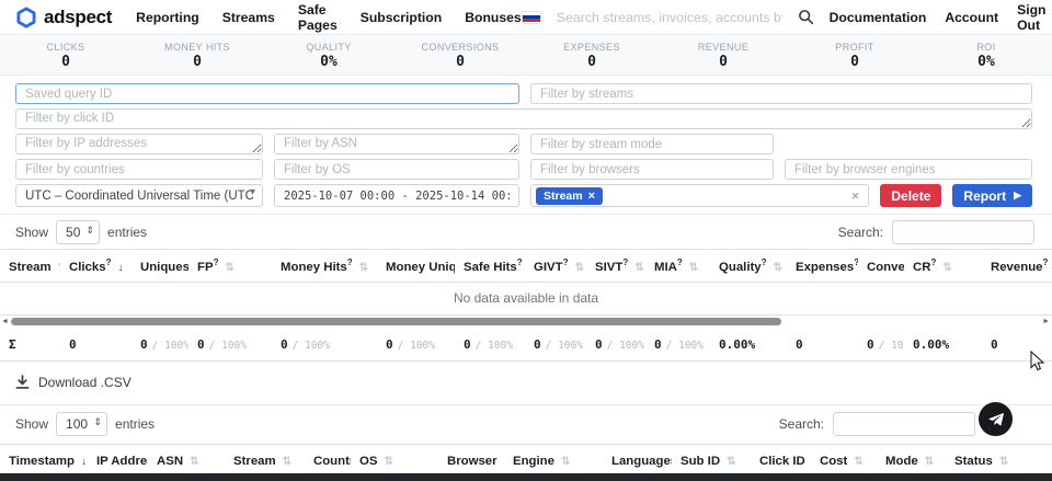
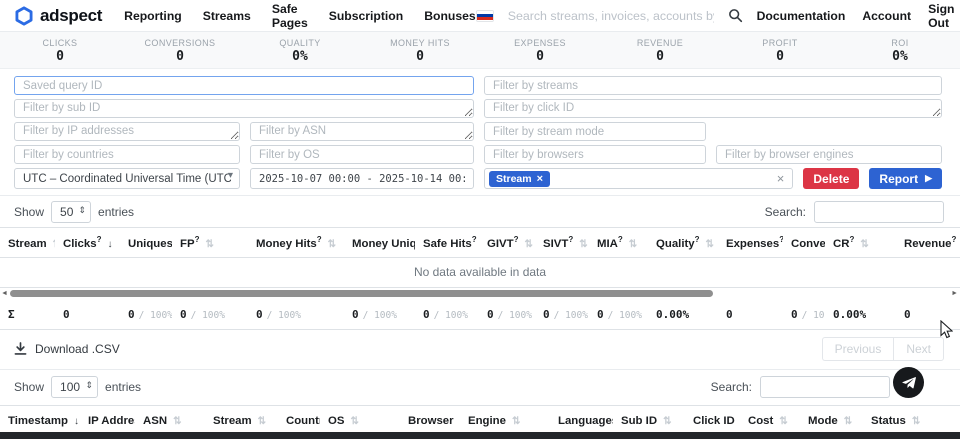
  adspect
  Reporting
  Streams
  Safe Pages
  Subscription
  Bonuses
  Search streams, invoices, accounts b
  Documentation
  Account
  Sign Out
  CLICKS
  0
- MONEY HITS
+ CONVERSIONS
  0
  QUALITY
  0%
- CONVERSIONS
+ MONEY HITS
  0
  EXPENSES
  0
  REVENUE
  0
  PROFIT
  0
  ROI
  0%
  Saved query ID
  Filter by streams
+ Filter by sub ID
  Filter by click ID
  Filter by IP addresses
  Filter by ASN
  Filter by stream mode
  Filter by countries
  Filter by OS
  Filter by browsers
  Filter by browser engines
  UTC – Coordinated Universal Time (UTC
  2025-10-07 00:00 - 2025-10-14 00:
  Stream
  ×
  ×
  Delete
  Report
  ▶
  Show
  50
  entries
  Search:
  	Stream	Clicks?	Uniques	FP?	Money Hits?	Money Uniq	Safe Hits?	GIVT?	SIVT?	MIA?	Quality?	Expenses?	Conve	CR?	Revenue?
  No data available in data
  	Σ	0	0 / 100%	0 / 100%	0 / 100%	0 / 100%	0 / 100%	0 / 100%	0 / 100%	0 / 100%	0.00%	0	0 / 10	0.00%	0
  Download .CSV
+ Previous
+ Next
  Show
  100
  entries
  Search:
  	Timestamp	IP Addre	ASN	Stream	Count	OS	Browser	Engine	Language	Sub ID	Click ID	Cost	Mode	Status
